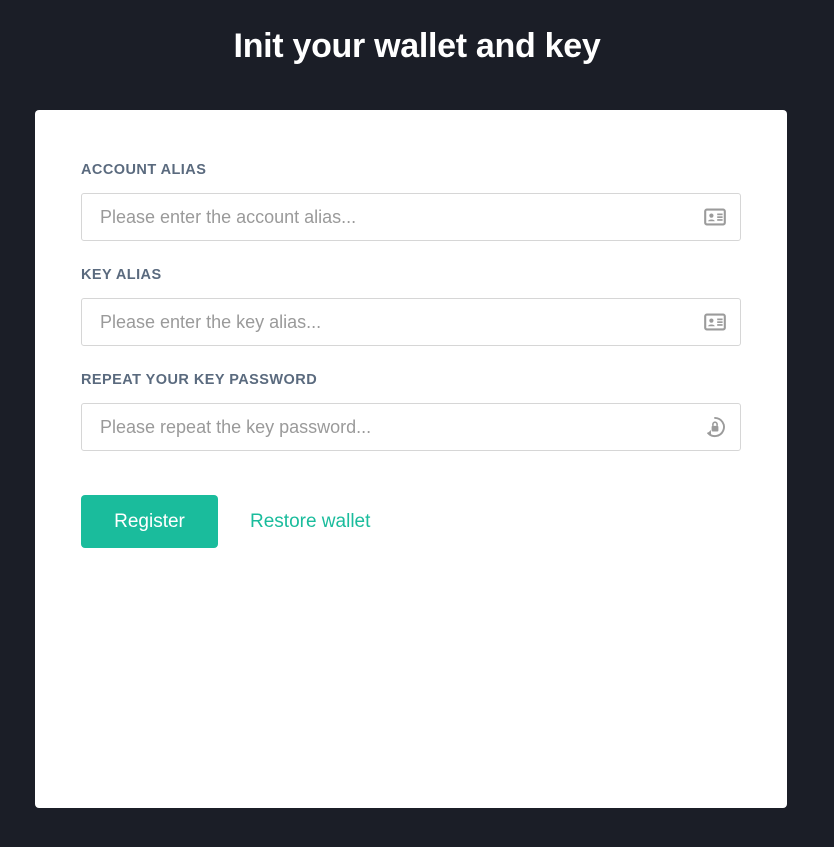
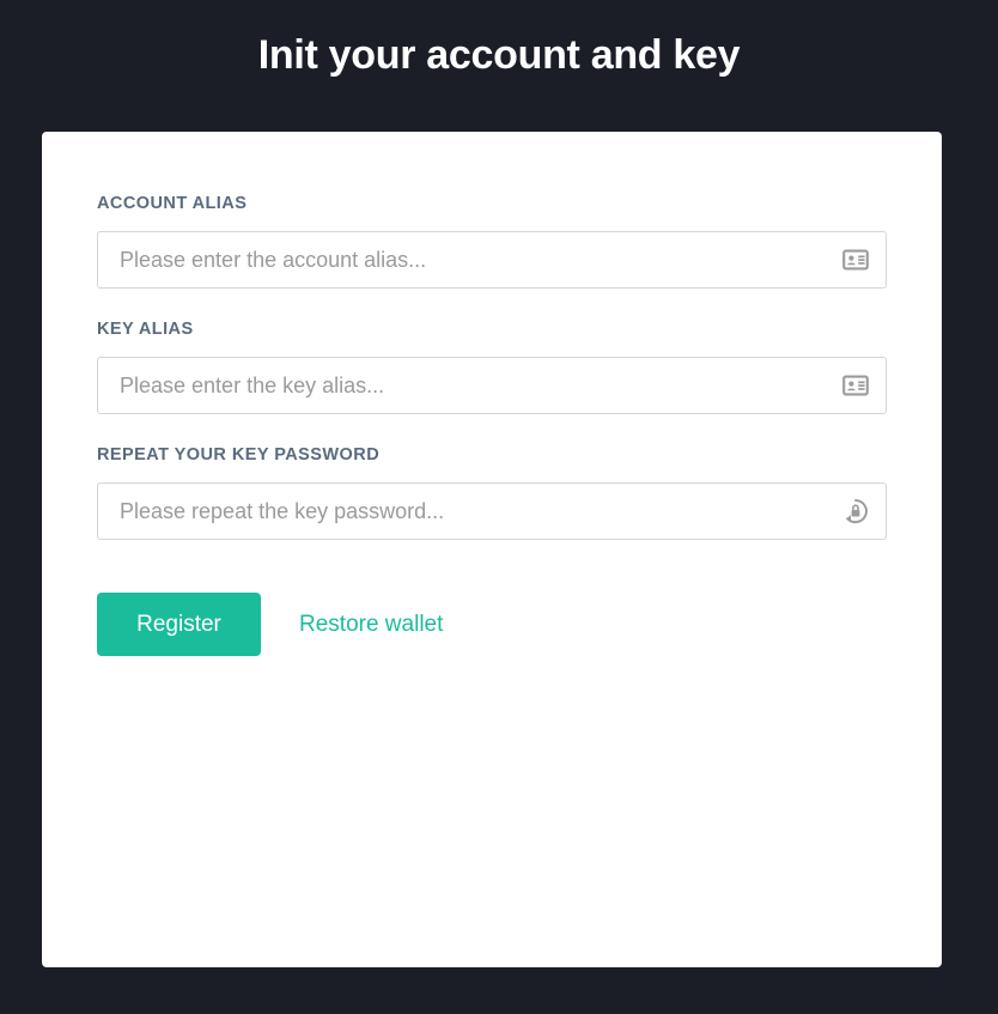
- Init your wallet and key
+ Init your account and key
  ACCOUNT ALIAS
  Please enter the account alias...
  KEY ALIAS
  Please enter the key alias...
  REPEAT YOUR KEY PASSWORD
  Please repeat the key password...
  Register
  Restore wallet
